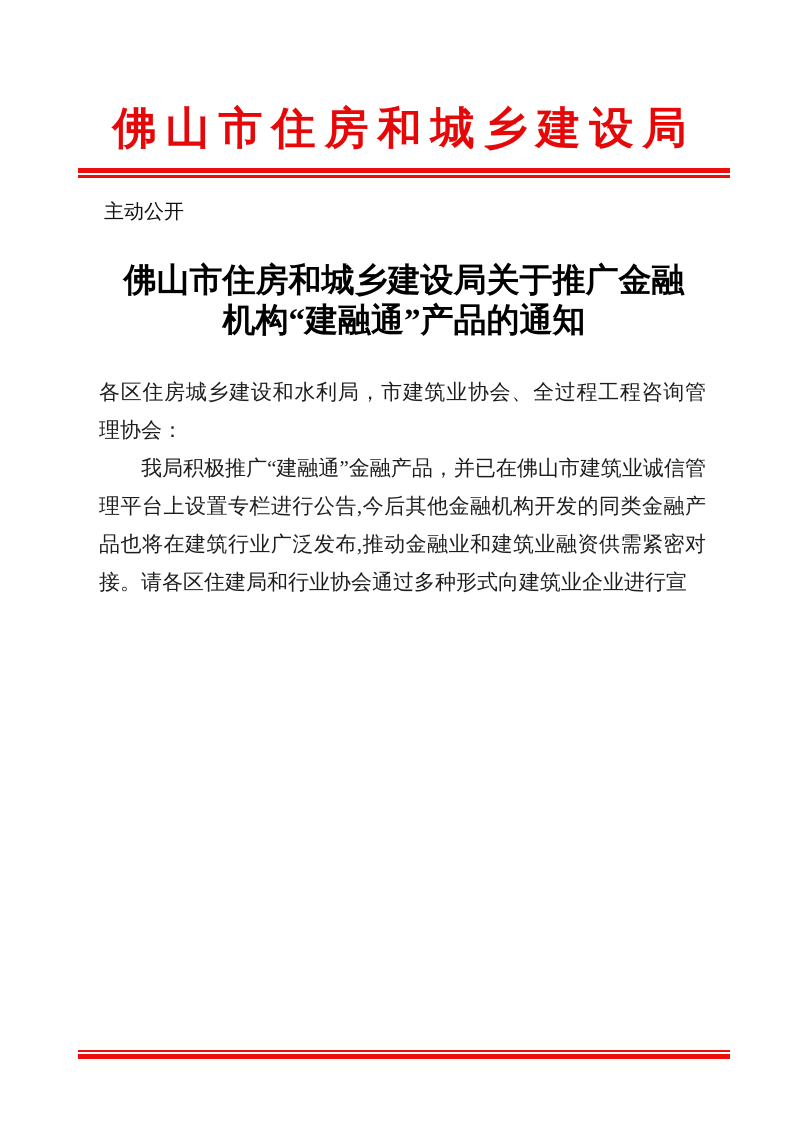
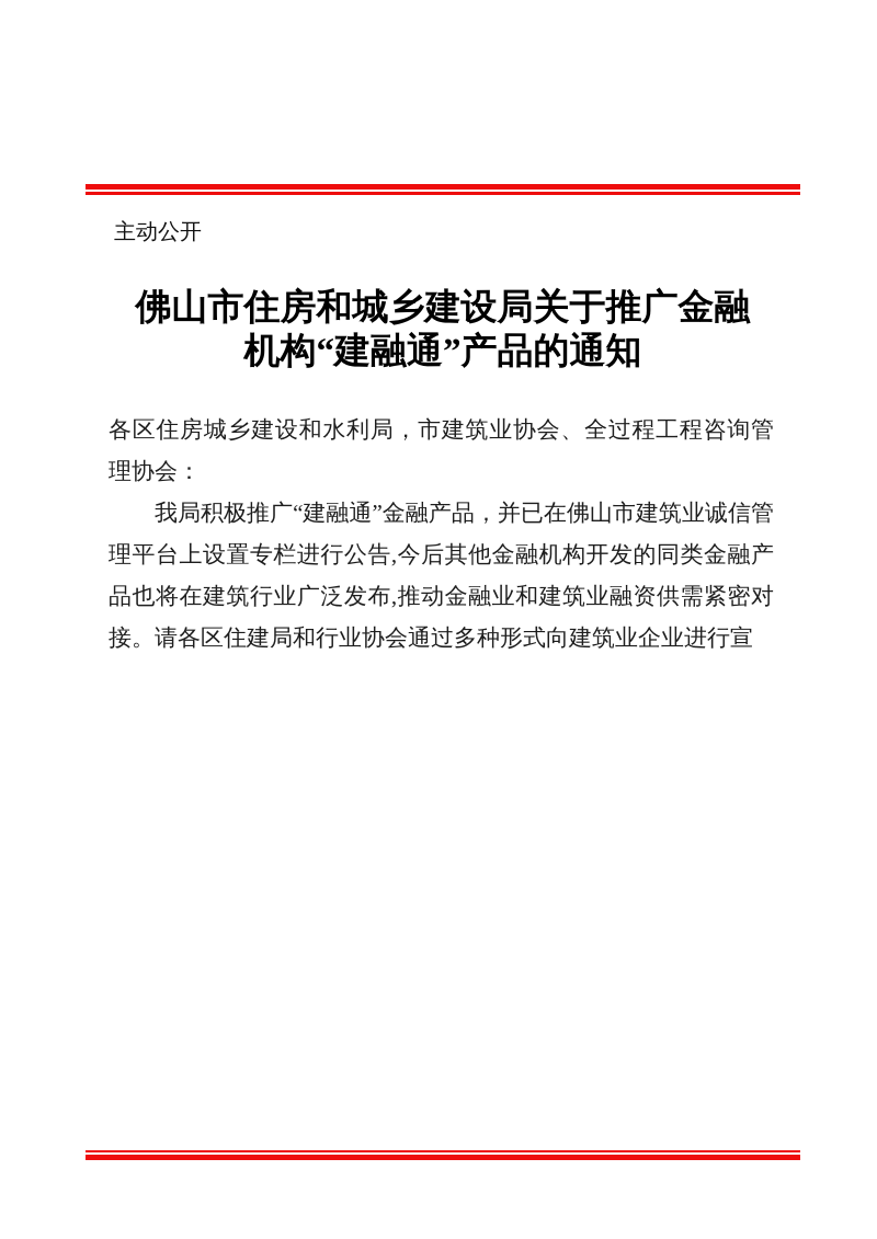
- 佛山市住房和城乡建设局
  主动公开
  佛山市住房和城乡建设局关于推广金融
  机构“建融通”产品的通知
  各区住房城乡建设和水利局，市建筑业协会、全过程工程咨询管理协会：
  我局积极推广“建融通”金融产品，并已在佛山市建筑业诚信管理平台上设置专栏进行公告,今后其他金融机构开发的同类金融产品也将在建筑行业广泛发布,推动金融业和建筑业融资供需紧密对接。请各区住建局和行业协会通过多种形式向建筑业企业进行宣
